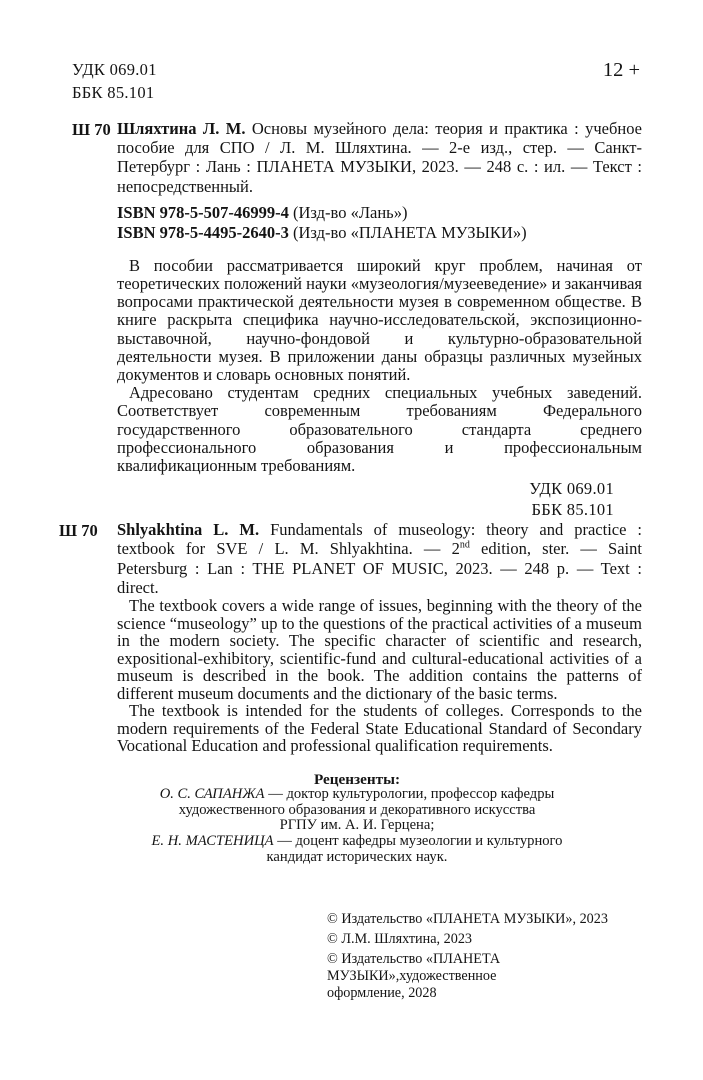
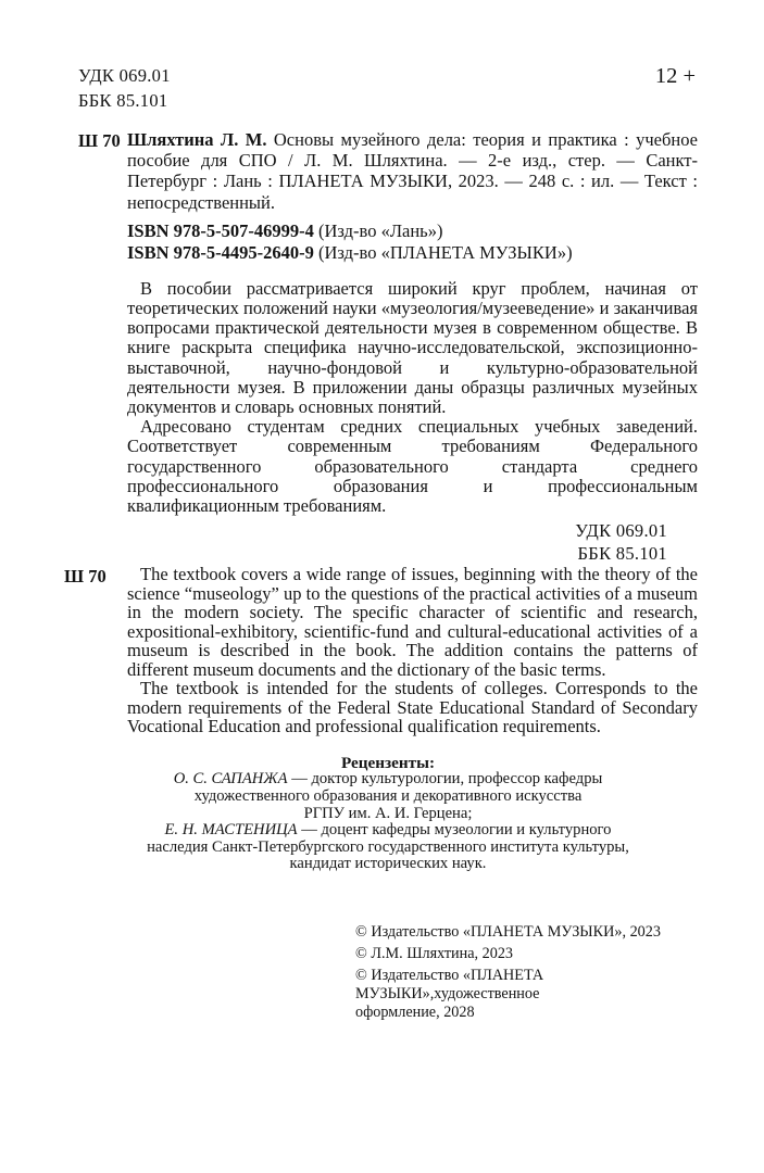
  УДК 069.01
  ББК 85.101
  12 +
  Ш 70
  Шляхтина Л. М. Основы музейного дела: теория и практика : учебное пособие для СПО / Л. М. Шляхтина. — 2-е изд., стер. — Санкт-Петербург : Лань : ПЛАНЕТА МУЗЫКИ, 2023. — 248 с. : ил. — Текст : непосредственный.
  ISBN 978-5-507-46999-4 (Изд-во «Лань»)
- ISBN 978-5-4495-2640-3 (Изд-во «ПЛАНЕТА МУЗЫКИ»)
+ ISBN 978-5-4495-2640-9 (Изд-во «ПЛАНЕТА МУЗЫКИ»)
  В пособии рассматривается широкий круг проблем, начиная от теоретических положений науки «музеология/музееведение» и заканчивая вопросами практической деятельности музея в современном обществе. В книге раскрыта специфика научно-исследовательской, экспозиционно-выставочной, научно-фондовой и культурно-образовательной деятельности музея. В приложении даны образцы различных музейных документов и словарь основных понятий.
  Адресовано студентам средних специальных учебных заведений. Соответствует современным требованиям Федерального государственного образовательного стандарта среднего профессионального образования и профессиональным квалификационным требованиям.
  УДК 069.01
  ББК 85.101
  Ш 70
- Shlyakhtina L. M. Fundamentals of museology: theory and practice : textbook for SVE / L. M. Shlyakhtina. — 2nd edition, ster. — Saint Petersburg : Lan : THE PLANET OF MUSIC, 2023. — 248 p. — Text : direct.
  The textbook covers a wide range of issues, beginning with the theory of the science “museology” up to the questions of the practical activities of a museum in the modern society. The specific character of scientific and research, expositional-exhibitory, scientific-fund and cultural-educational activities of a museum is described in the book. The addition contains the patterns of different museum documents and the dictionary of the basic terms.
  The textbook is intended for the students of colleges. Corresponds to the modern requirements of the Federal State Educational Standard of Secondary Vocational Education and professional qualification requirements.
  Рецензенты:
  О. С. САПАНЖА — доктор культурологии, профессор кафедры
  художественного образования и декоративного искусства
  РГПУ им. А. И. Герцена;
  Е. Н. МАСТЕНИЦА — доцент кафедры музеологии и культурного
+ наследия Санкт-Петербургского государственного института культуры,
  кандидат исторических наук.
  © Издательство «ПЛАНЕТА МУЗЫКИ», 2023
  © Л.М. Шляхтина, 2023
  © Издательство «ПЛАНЕТА
  МУЗЫКИ»,художественное
  оформление, 2028
